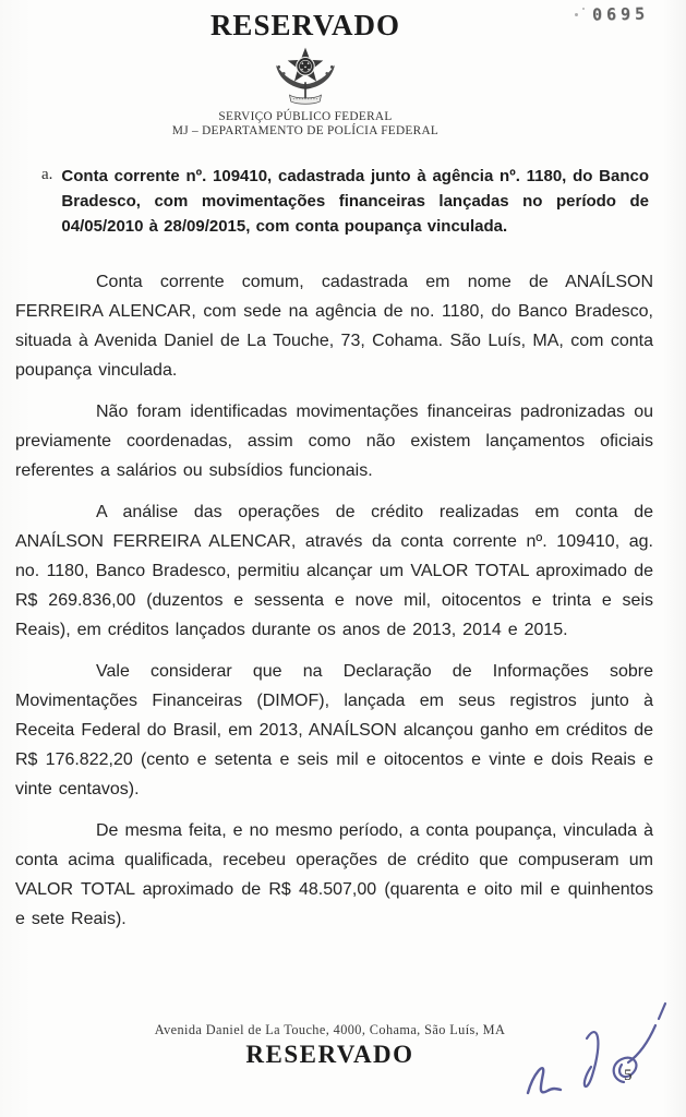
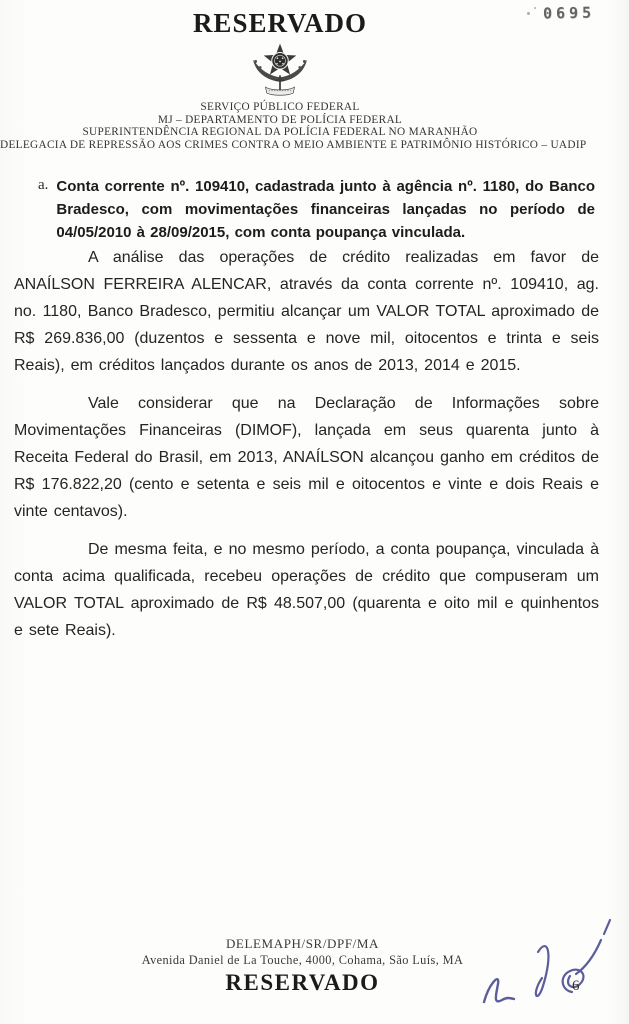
  0695
  RESERVADO
  SERVIÇO PÚBLICO FEDERAL
  MJ – DEPARTAMENTO DE POLÍCIA FEDERAL
+ SUPERINTENDÊNCIA REGIONAL DA POLÍCIA FEDERAL NO MARANHÃO
+ DELEGACIA DE REPRESSÃO AOS CRIMES CONTRA O MEIO AMBIENTE E PATRIMÔNIO HISTÓRICO – UADIP
  a.
  Conta corrente nº. 109410, cadastrada junto à agência nº. 1180, do Banco Bradesco, com movimentações financeiras lançadas no período de 04/05/2010 à 28/09/2015, com conta poupança vinculada.
- Conta corrente comum, cadastrada em nome de ANAÍLSON FERREIRA ALENCAR, com sede na agência de no. 1180, do Banco Bradesco, situada à Avenida Daniel de La Touche, 73, Cohama. São Luís, MA, com conta poupança vinculada.
- Não foram identificadas movimentações financeiras padronizadas ou previamente coordenadas, assim como não existem lançamentos oficiais referentes a salários ou subsídios funcionais.
- A análise das operações de crédito realizadas em conta de ANAÍLSON FERREIRA ALENCAR, através da conta corrente nº. 109410, ag. no. 1180, Banco Bradesco, permitiu alcançar um VALOR TOTAL aproximado de R$ 269.836,00 (duzentos e sessenta e nove mil, oitocentos e trinta e seis Reais), em créditos lançados durante os anos de 2013, 2014 e 2015.
+ A análise das operações de crédito realizadas em favor de ANAÍLSON FERREIRA ALENCAR, através da conta corrente nº. 109410, ag. no. 1180, Banco Bradesco, permitiu alcançar um VALOR TOTAL aproximado de R$ 269.836,00 (duzentos e sessenta e nove mil, oitocentos e trinta e seis Reais), em créditos lançados durante os anos de 2013, 2014 e 2015.
- Vale considerar que na Declaração de Informações sobre Movimentações Financeiras (DIMOF), lançada em seus registros junto à Receita Federal do Brasil, em 2013, ANAÍLSON alcançou ganho em créditos de R$ 176.822,20 (cento e setenta e seis mil e oitocentos e vinte e dois Reais e vinte centavos).
+ Vale considerar que na Declaração de Informações sobre Movimentações Financeiras (DIMOF), lançada em seus quarenta junto à Receita Federal do Brasil, em 2013, ANAÍLSON alcançou ganho em créditos de R$ 176.822,20 (cento e setenta e seis mil e oitocentos e vinte e dois Reais e vinte centavos).
  De mesma feita, e no mesmo período, a conta poupança, vinculada à conta acima qualificada, recebeu operações de crédito que compuseram um VALOR TOTAL aproximado de R$ 48.507,00 (quarenta e oito mil e quinhentos e sete Reais).
+ DELEMAPH/SR/DPF/MA
  Avenida Daniel de La Touche, 4000, Cohama, São Luís, MA
  RESERVADO
- 5
+ 6
